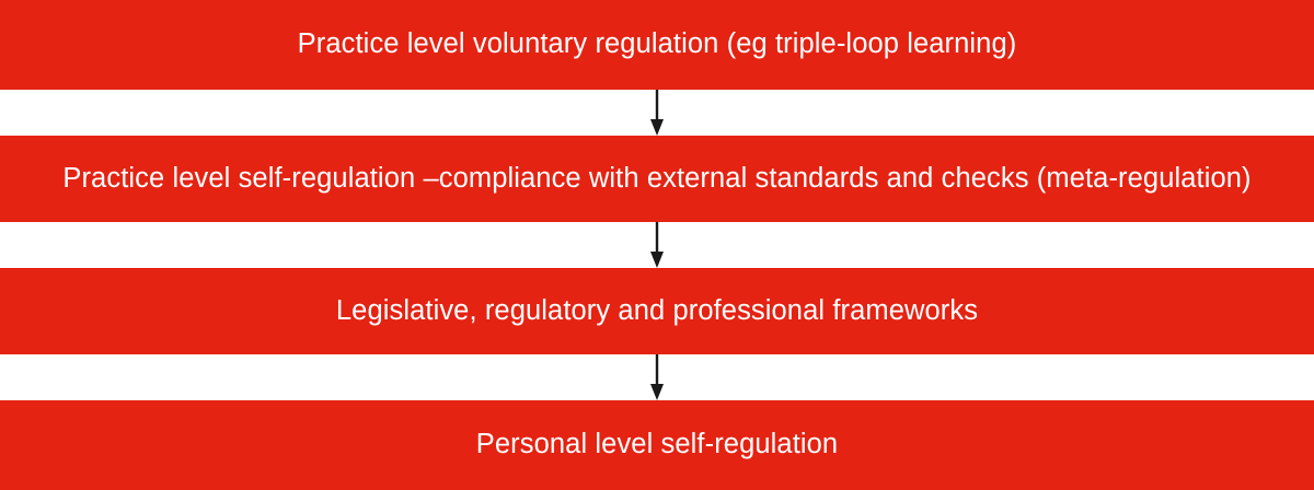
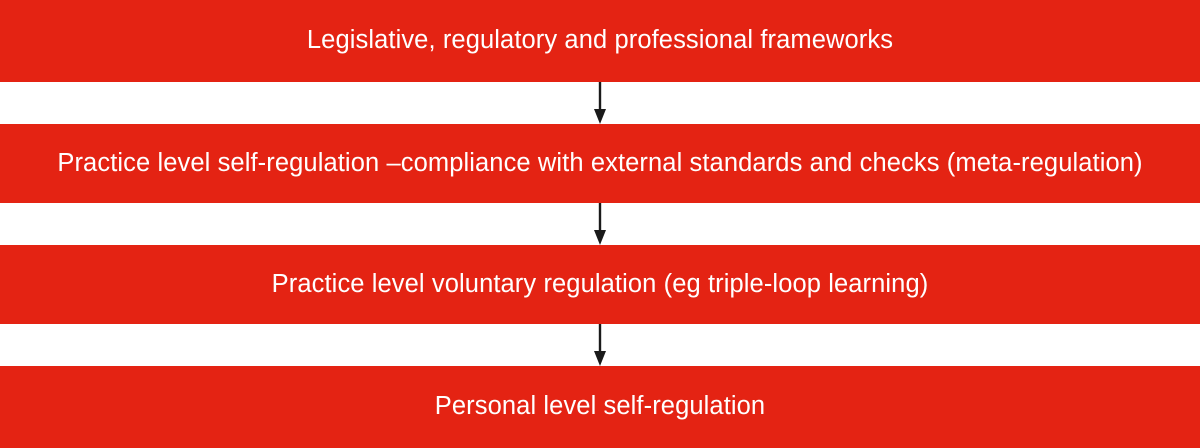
- Practice level voluntary regulation (eg triple-loop learning)
+ Legislative, regulatory and professional frameworks
  Practice level self-regulation –compliance with external standards and checks (meta-regulation)
- Legislative, regulatory and professional frameworks
+ Practice level voluntary regulation (eg triple-loop learning)
  Personal level self-regulation
